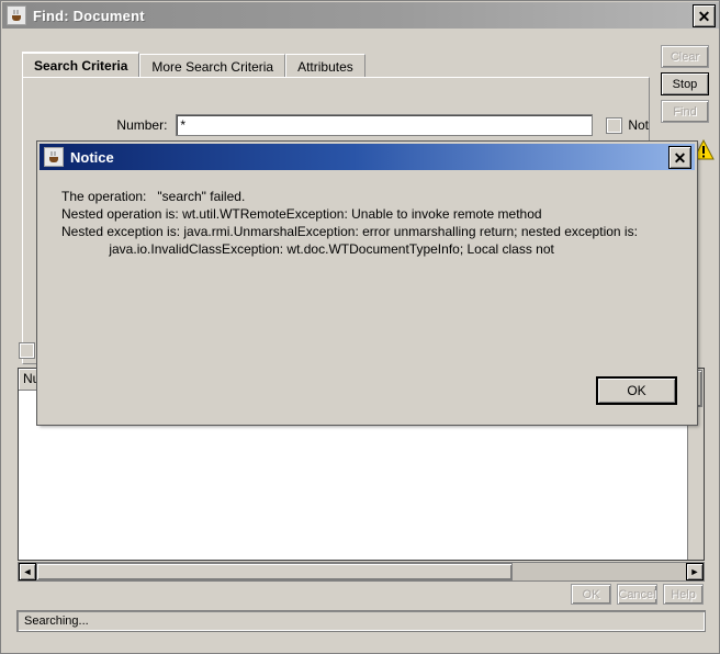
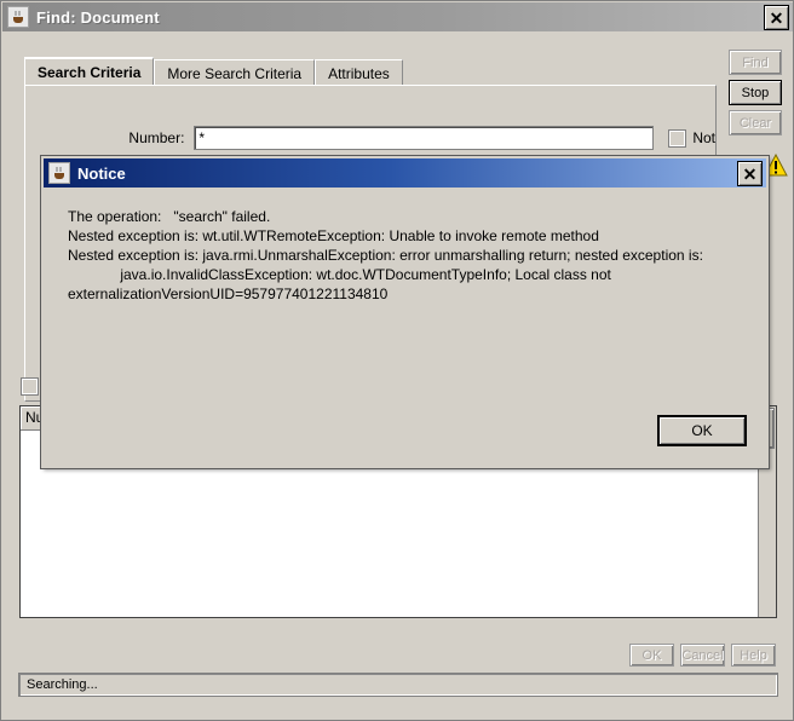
  Find: Document
  ✕
  Search Criteria
  More Search Criteria
  Attributes
  Number:
  *
  Not
- Clear
+ Find
  Stop
- Find
+ Clear
  Nu
- ◄
- ►
  OK
  Cancel
  Help
  Searching...
  Notice
  ✕
  The operation: "search" failed.
- Nested operation is: wt.util.WTRemoteException: Unable to invoke remote method
+ Nested exception is: wt.util.WTRemoteException: Unable to invoke remote method
  Nested exception is: java.rmi.UnmarshalException: error unmarshalling return; nested exception is:
  java.io.InvalidClassException: wt.doc.WTDocumentTypeInfo; Local class not
+ externalizationVersionUID=957977401221134810
  OK
